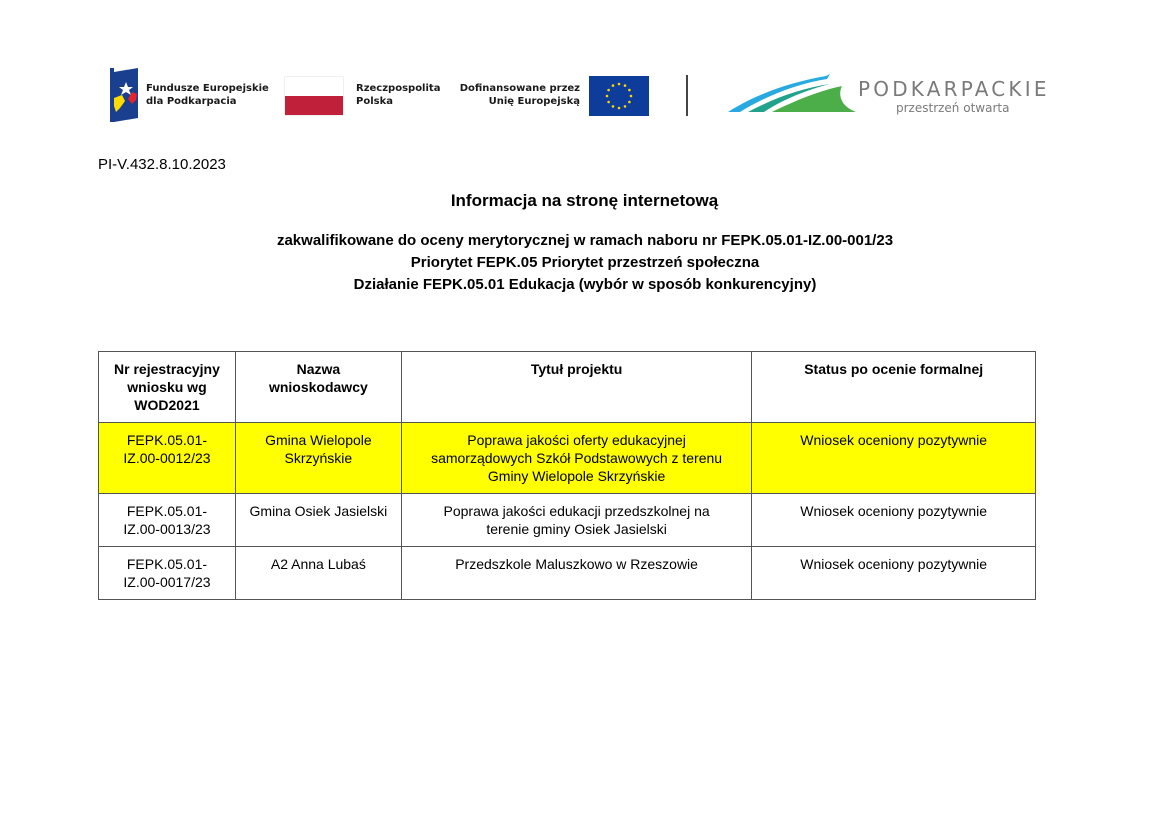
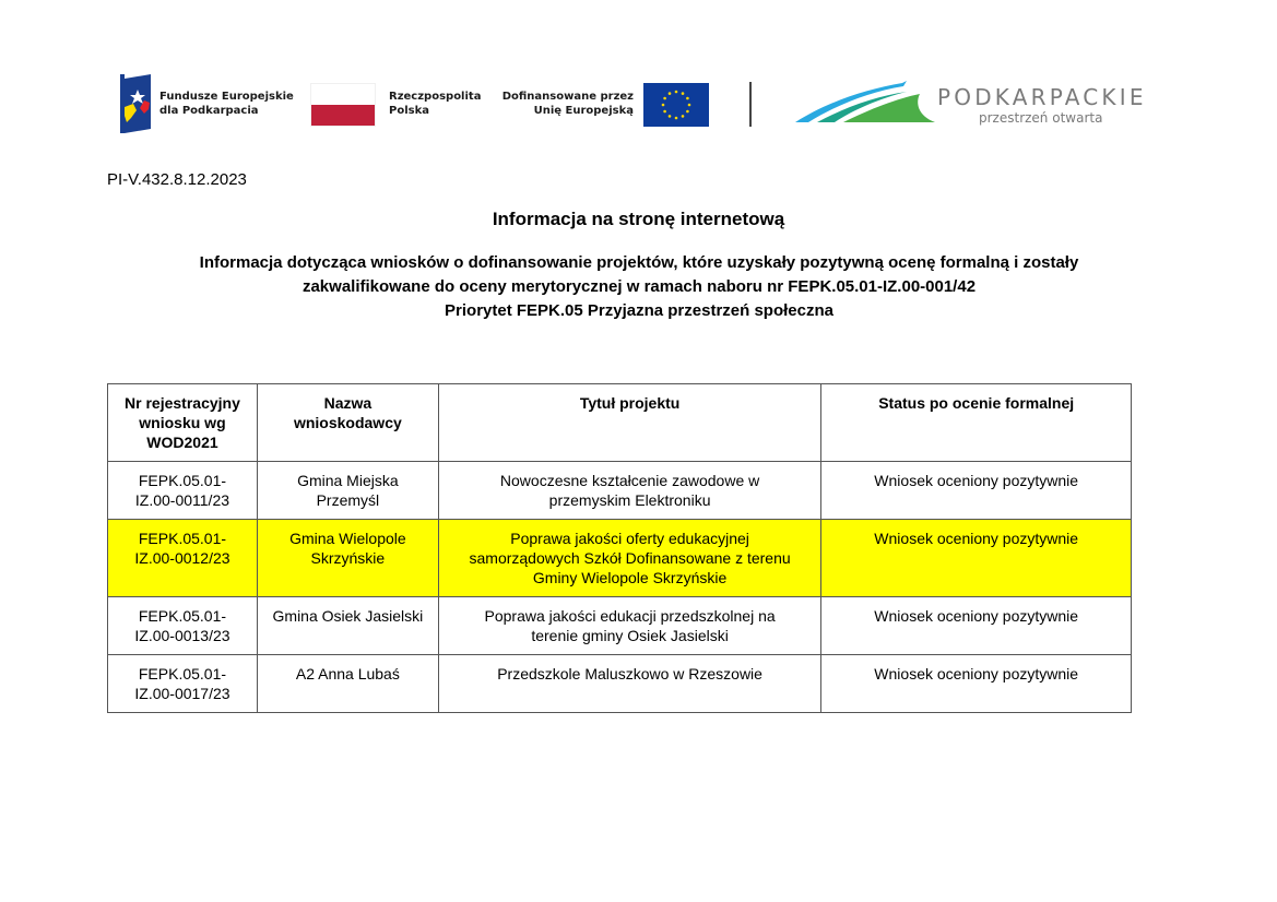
  Fundusze Europejskie
  dla Podkarpacia
  Rzeczpospolita
  Polska
  Dofinansowane przez
  Unię Europejską
  PODKARPACKIE
  przestrzeń otwarta
- PI-V.432.8.10.2023
+ PI-V.432.8.12.2023
  Informacja na stronę internetową
+ Informacja dotycząca wniosków o dofinansowanie projektów, które uzyskały pozytywną ocenę formalną i zostały
- zakwalifikowane do oceny merytorycznej w ramach naboru nr FEPK.05.01-IZ.00-001/23
+ zakwalifikowane do oceny merytorycznej w ramach naboru nr FEPK.05.01-IZ.00-001/42
- Priorytet FEPK.05 Priorytet przestrzeń społeczna
+ Priorytet FEPK.05 Przyjazna przestrzeń społeczna
- Działanie FEPK.05.01 Edukacja (wybór w sposób konkurencyjny)
  Nr rejestracyjnywniosku wgWOD2021	Nazwawnioskodawcy	Tytuł projektu	Status po ocenie formalnej
+ FEPK.05.01-IZ.00-0011/23	Gmina MiejskaPrzemyśl	Nowoczesne kształcenie zawodowe wprzemyskim Elektroniku	Wniosek oceniony pozytywnie
- FEPK.05.01-IZ.00-0012/23	Gmina WielopoleSkrzyńskie	Poprawa jakości oferty edukacyjnejsamorządowych Szkół Podstawowych z terenuGminy Wielopole Skrzyńskie	Wniosek oceniony pozytywnie
+ FEPK.05.01-IZ.00-0012/23	Gmina WielopoleSkrzyńskie	Poprawa jakości oferty edukacyjnejsamorządowych Szkół Dofinansowane z terenuGminy Wielopole Skrzyńskie	Wniosek oceniony pozytywnie
  FEPK.05.01-IZ.00-0013/23	Gmina Osiek Jasielski	Poprawa jakości edukacji przedszkolnej naterenie gminy Osiek Jasielski	Wniosek oceniony pozytywnie
  FEPK.05.01-IZ.00-0017/23	A2 Anna Lubaś	Przedszkole Maluszkowo w Rzeszowie	Wniosek oceniony pozytywnie
